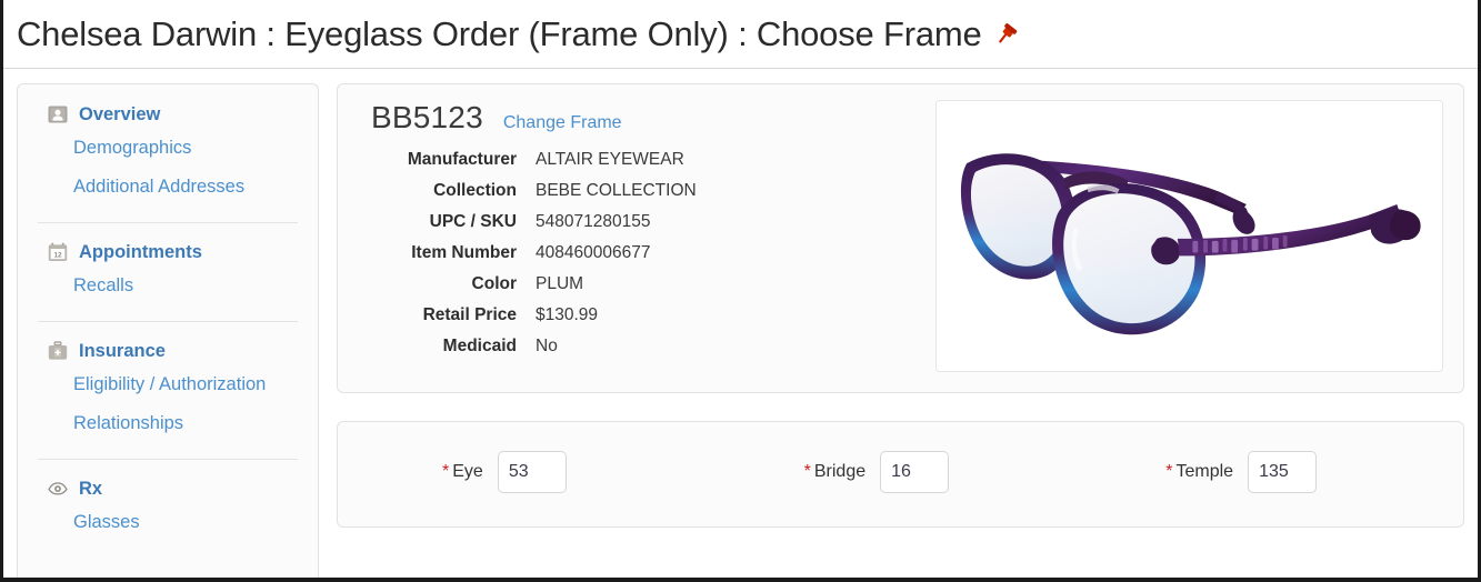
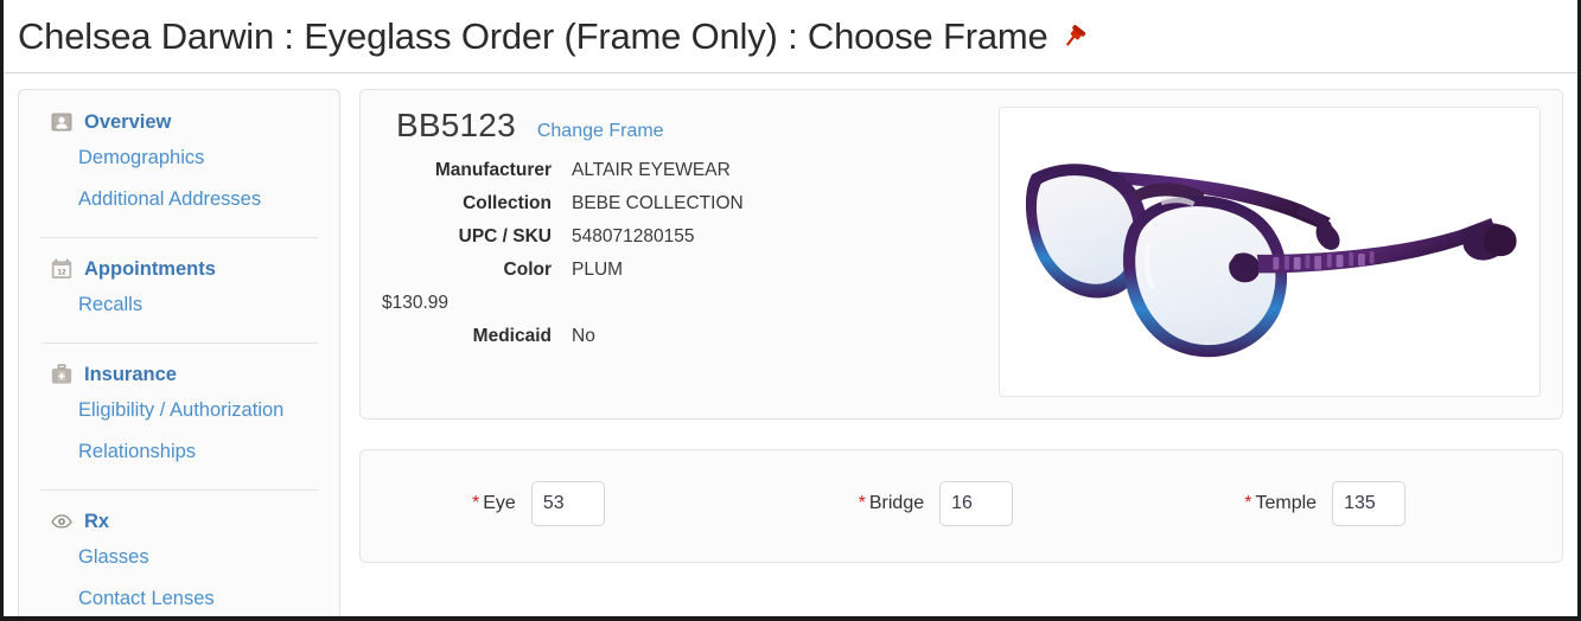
  Chelsea Darwin : Eyeglass Order (Frame Only) : Choose Frame
  Overview
  Demographics
  Additional Addresses
  Appointments
  Recalls
  Insurance
  Eligibility / Authorization
  Relationships
  Rx
  Glasses
+ Contact Lenses
  BB5123
  Change Frame
  Manufacturer
  ALTAIR EYEWEAR
  Collection
  BEBE COLLECTION
  UPC / SKU
  548071280155
- Item Number
- 408460006677
  Color
  PLUM
- Retail Price
  $130.99
  Medicaid
  No
  * Eye
  53
  * Bridge
  16
  * Temple
  135
